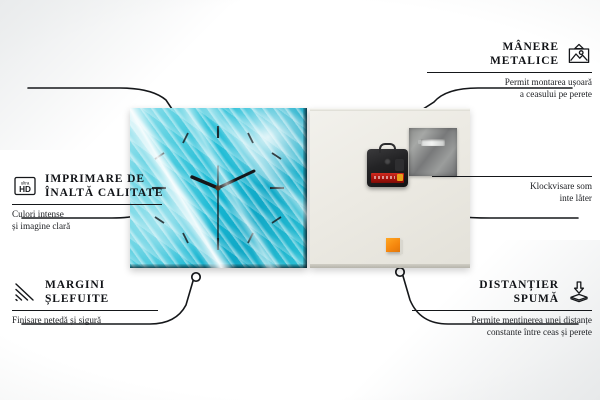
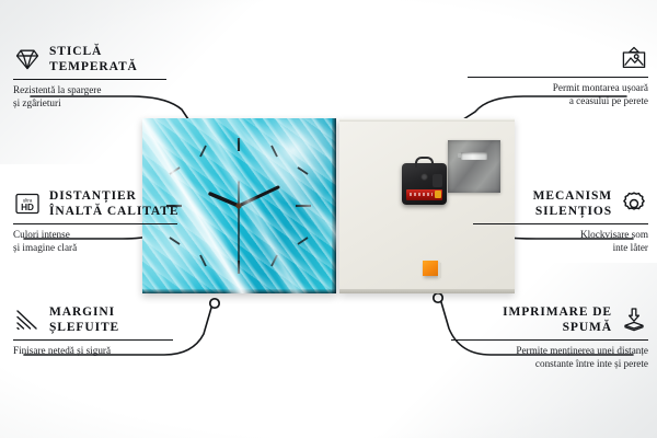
+ STICLĂ
+ TEMPERATĂ
+ Rezistentă la spargere
+ și zgârieturi
  HD
- IMPRIMARE DE
+ DISTANȚIER
  ÎNALTĂ CALITATE
  Culori intense
  și imagine clară
  MARGINI
  ȘLEFUITE
  Finisare netedă și sigură
- MÂNERE
- METALICE
  Permit montarea ușoară
  a ceasului pe perete
+ MECANISM
+ SILENȚIOS
  Klockvisare som
  inte låter
- DISTANȚIER
+ IMPRIMARE DE
  SPUMĂ
  Permite menținerea unei distanțe
- constante între ceas și perete
+ constante între inte și perete
